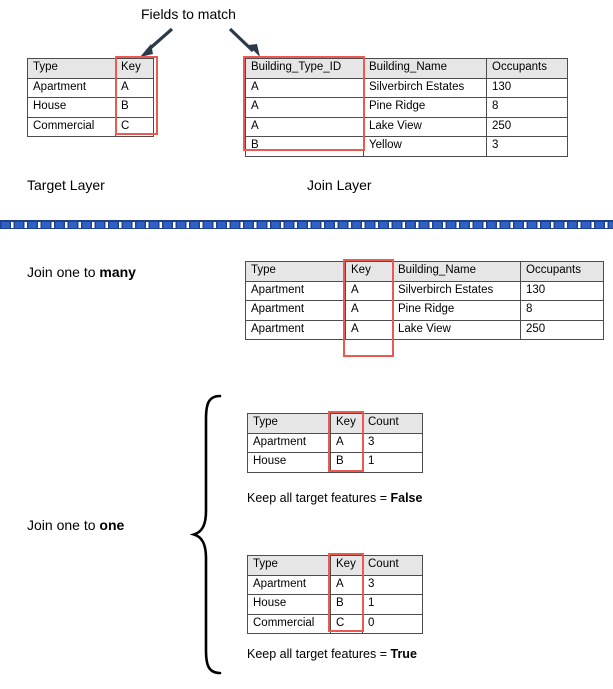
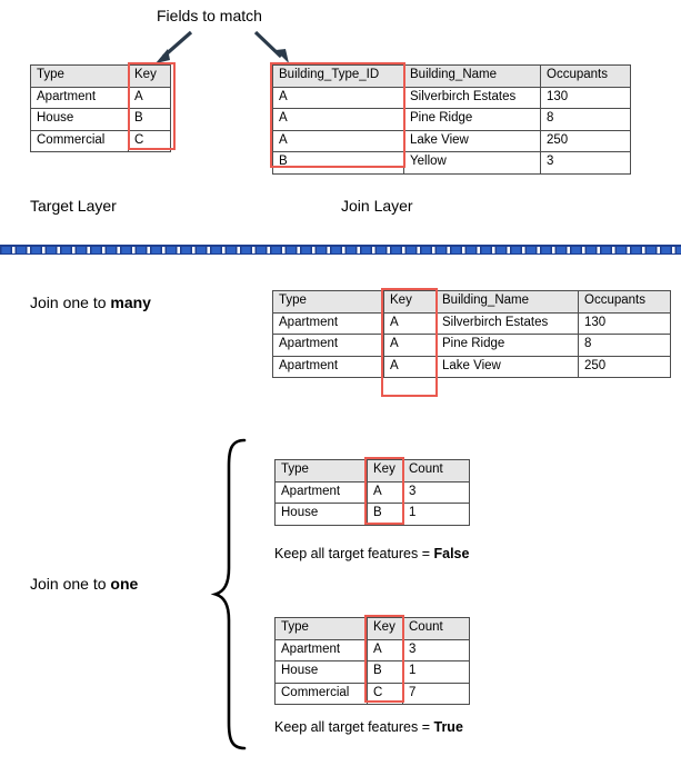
  Fields to match
  Type	Key
  Apartment	A
  House	B
  Commercial	C
  Building_Type_ID	Building_Name	Occupants
  A	Silverbirch Estates	130
  A	Pine Ridge	8
  A	Lake View	250
  B	Yellow	3
  Target Layer
  Join Layer
  Join one to many
  Type	Key	Building_Name	Occupants
  Apartment	A	Silverbirch Estates	130
  Apartment	A	Pine Ridge	8
  Apartment	A	Lake View	250
  Join one to one
  Type	Key	Count
  Apartment	A	3
  House	B	1
  Keep all target features = False
  Type	Key	Count
  Apartment	A	3
  House	B	1
- Commercial	C	0
+ Commercial	C	7
  Keep all target features = True
